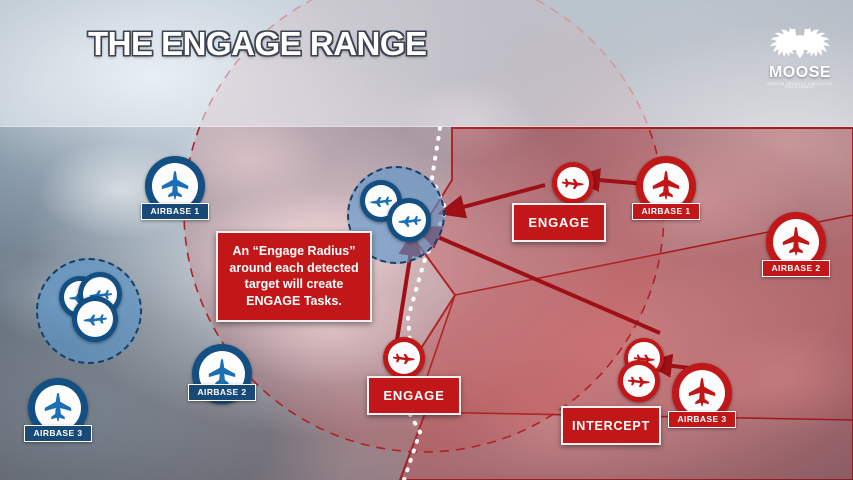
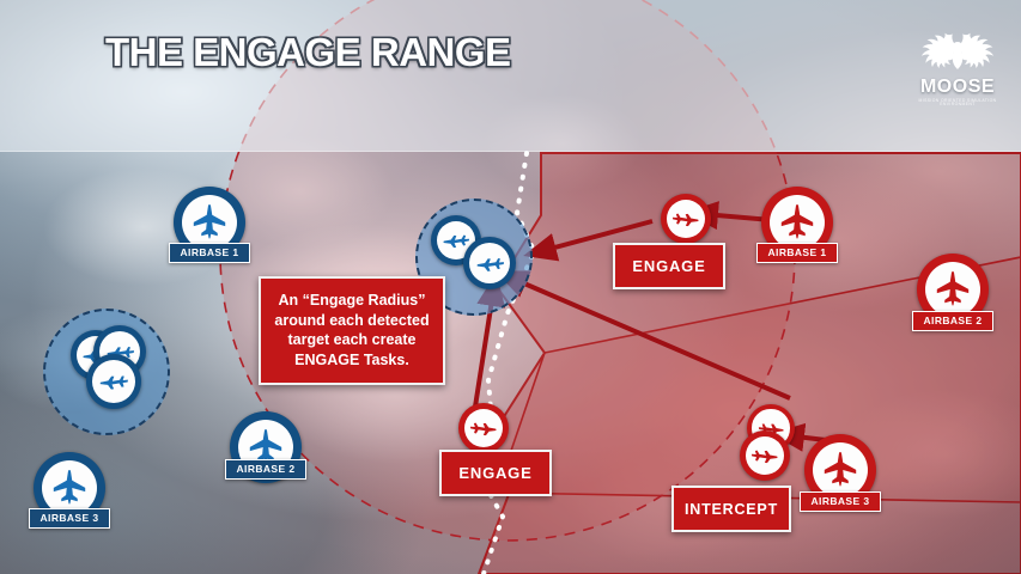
  AIRBASE 1
  AIRBASE 2
  AIRBASE 3
  AIRBASE 1
  AIRBASE 2
  AIRBASE 3
  ENGAGE
  ENGAGE
  INTERCEPT
- An “Engage Radius” around each detected target will create ENGAGE Tasks.
+ An “Engage Radius” around each detected target each create ENGAGE Tasks.
  THE ENGAGE RANGE
  MOOSE
